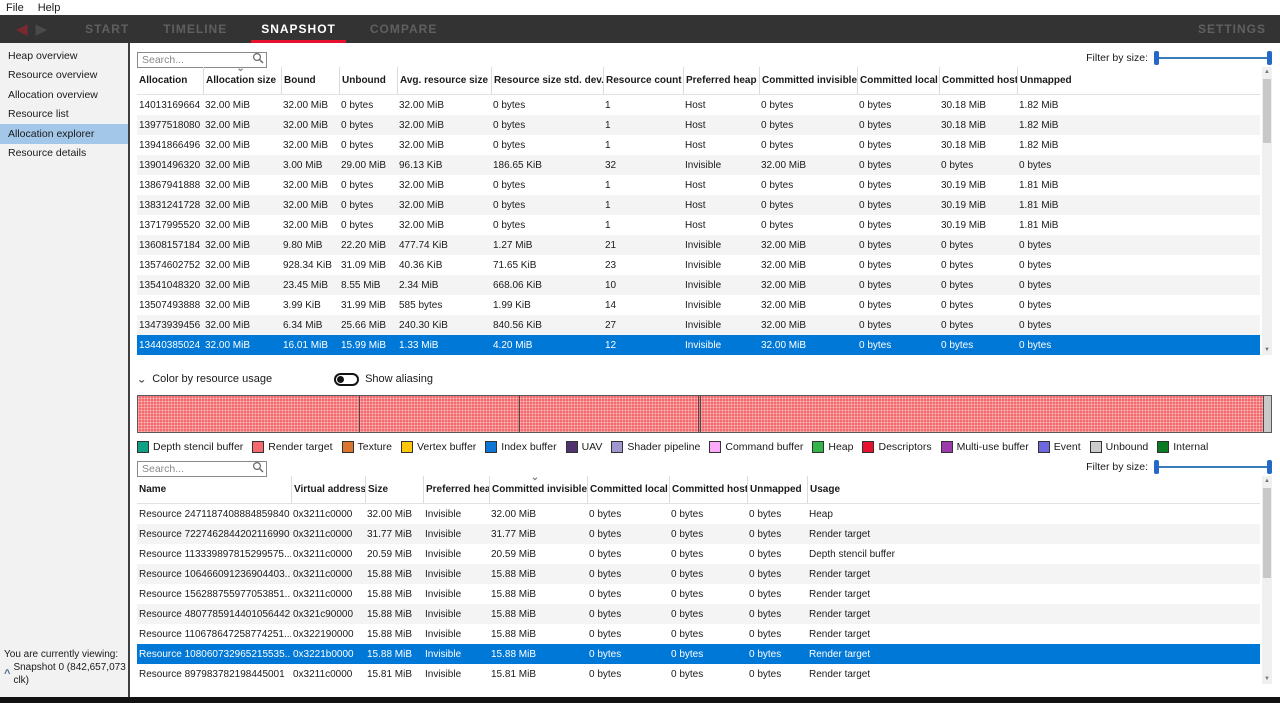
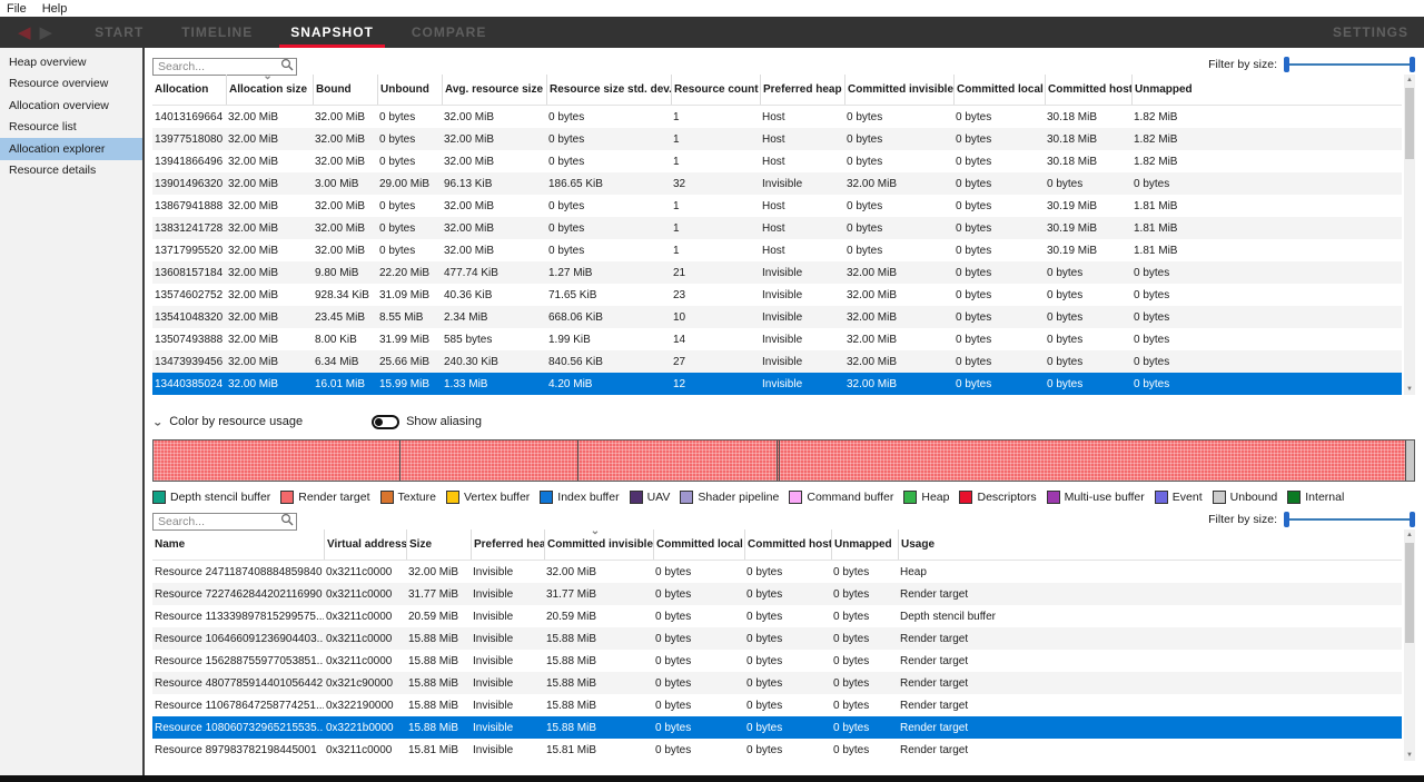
  File
  Help
  ◀
  START
  TIMELINE
  SNAPSHOT
  COMPARE
  SETTINGS
  Heap overview
  Resource overview
  Allocation overview
  Resource list
  Allocation explorer
  Resource details
- You are currently viewing:
- ^
- Snapshot 0 (842,657,073 clk)
  Search...
  Filter by size:
  Allocation
  Allocation size
  Bound
  Unbound
  Avg. resource size
  Resource size std. dev.
  Resource count
  Preferred heap
  Committed invisible
  Committed local
  Committed host
  Unmapped
  14013169664
  32.00 MiB
  32.00 MiB
  0 bytes
  32.00 MiB
  0 bytes
  1
  Host
  0 bytes
  0 bytes
  30.18 MiB
  1.82 MiB
  13977518080
  32.00 MiB
  32.00 MiB
  0 bytes
  32.00 MiB
  0 bytes
  1
  Host
  0 bytes
  0 bytes
  30.18 MiB
  1.82 MiB
  13941866496
  32.00 MiB
  32.00 MiB
  0 bytes
  32.00 MiB
  0 bytes
  1
  Host
  0 bytes
  0 bytes
  30.18 MiB
  1.82 MiB
  13901496320
  32.00 MiB
  3.00 MiB
  29.00 MiB
  96.13 KiB
  186.65 KiB
  32
  Invisible
  32.00 MiB
  0 bytes
  0 bytes
  0 bytes
  13867941888
  32.00 MiB
  32.00 MiB
  0 bytes
  32.00 MiB
  0 bytes
  1
  Host
  0 bytes
  0 bytes
  30.19 MiB
  1.81 MiB
  13831241728
  32.00 MiB
  32.00 MiB
  0 bytes
  32.00 MiB
  0 bytes
  1
  Host
  0 bytes
  0 bytes
  30.19 MiB
  1.81 MiB
  13717995520
  32.00 MiB
  32.00 MiB
  0 bytes
  32.00 MiB
  0 bytes
  1
  Host
  0 bytes
  0 bytes
  30.19 MiB
  1.81 MiB
  13608157184
  32.00 MiB
  9.80 MiB
  22.20 MiB
  477.74 KiB
  1.27 MiB
  21
  Invisible
  32.00 MiB
  0 bytes
  0 bytes
  0 bytes
  13574602752
  32.00 MiB
  928.34 KiB
  31.09 MiB
  40.36 KiB
  71.65 KiB
  23
  Invisible
  32.00 MiB
  0 bytes
  0 bytes
  0 bytes
  13541048320
  32.00 MiB
  23.45 MiB
  8.55 MiB
  2.34 MiB
  668.06 KiB
  10
  Invisible
  32.00 MiB
  0 bytes
  0 bytes
  0 bytes
  13507493888
  32.00 MiB
- 3.99 KiB
+ 8.00 KiB
  31.99 MiB
  585 bytes
  1.99 KiB
  14
  Invisible
  32.00 MiB
  0 bytes
  0 bytes
  0 bytes
  13473939456
  32.00 MiB
  6.34 MiB
  25.66 MiB
  240.30 KiB
  840.56 KiB
  27
  Invisible
  32.00 MiB
  0 bytes
  0 bytes
  0 bytes
  13440385024
  32.00 MiB
  16.01 MiB
  15.99 MiB
  1.33 MiB
  4.20 MiB
  12
  Invisible
  32.00 MiB
  0 bytes
  0 bytes
  0 bytes
  ⌄
  Color by resource usage
  Show aliasing
  Depth stencil buffer
  Render target
  Texture
  Vertex buffer
  Index buffer
  UAV
  Shader pipeline
  Command buffer
  Heap
  Descriptors
  Multi-use buffer
  Event
  Unbound
  Internal
  Search...
  Filter by size:
  Name
  Virtual address
  Size
  Preferred hea
  Committed invisible
  Committed local
  Committed host
  Unmapped
  Usage
  Resource 2471187408884859840
  0x3211c0000
  32.00 MiB
  Invisible
  32.00 MiB
  0 bytes
  0 bytes
  0 bytes
  Heap
  Resource 7227462844202116990
  0x3211c0000
  31.77 MiB
  Invisible
  31.77 MiB
  0 bytes
  0 bytes
  0 bytes
  Render target
  Resource 113339897815299575...
  0x3211c0000
  20.59 MiB
  Invisible
  20.59 MiB
  0 bytes
  0 bytes
  0 bytes
  Depth stencil buffer
  Resource 106466091236904403..
  0x3211c0000
  15.88 MiB
  Invisible
  15.88 MiB
  0 bytes
  0 bytes
  0 bytes
  Render target
  Resource 156288755977053851..
  0x3211c0000
  15.88 MiB
  Invisible
  15.88 MiB
  0 bytes
  0 bytes
  0 bytes
  Render target
  Resource 4807785914401056442
  0x321c90000
  15.88 MiB
  Invisible
  15.88 MiB
  0 bytes
  0 bytes
  0 bytes
  Render target
  Resource 110678647258774251...
  0x322190000
  15.88 MiB
  Invisible
  15.88 MiB
  0 bytes
  0 bytes
  0 bytes
  Render target
  Resource 108060732965215535..
  0x3221b0000
  15.88 MiB
  Invisible
  15.88 MiB
  0 bytes
  0 bytes
  0 bytes
  Render target
  Resource 897983782198445001
  0x3211c0000
  15.81 MiB
  Invisible
  15.81 MiB
  0 bytes
  0 bytes
  0 bytes
  Render target
